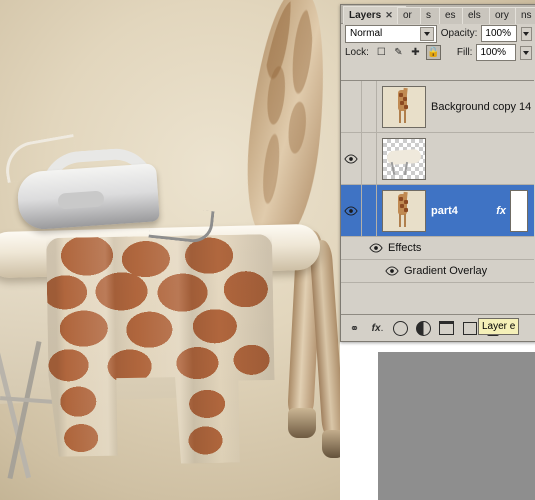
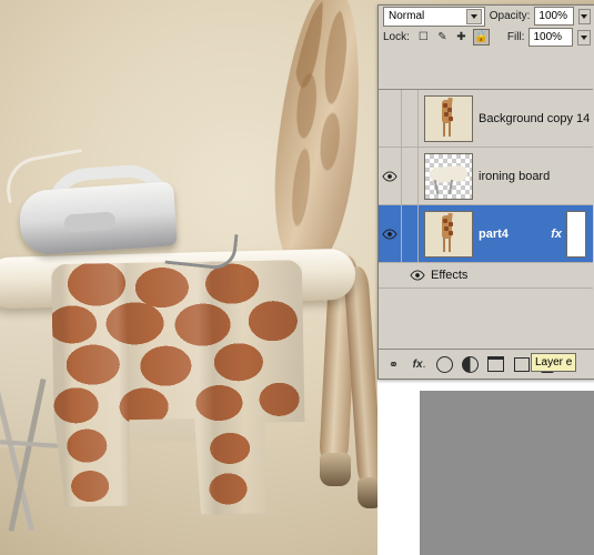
- Layers ✕
- or
- s
- es
- els
- ory
- ns
  Normal
  Opacity:
  100%
  Lock:
  ☐
  ✎
  ✚
  🔒
  Fill:
  100%
  Background copy 14
+ ironing board
  part4
  fx
  Effects
- Gradient Overlay
  ⚭
  fx
  .
  Layer e
